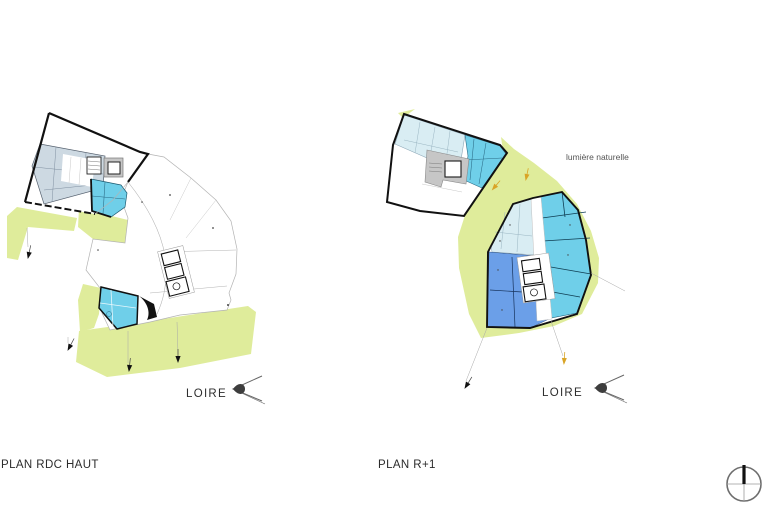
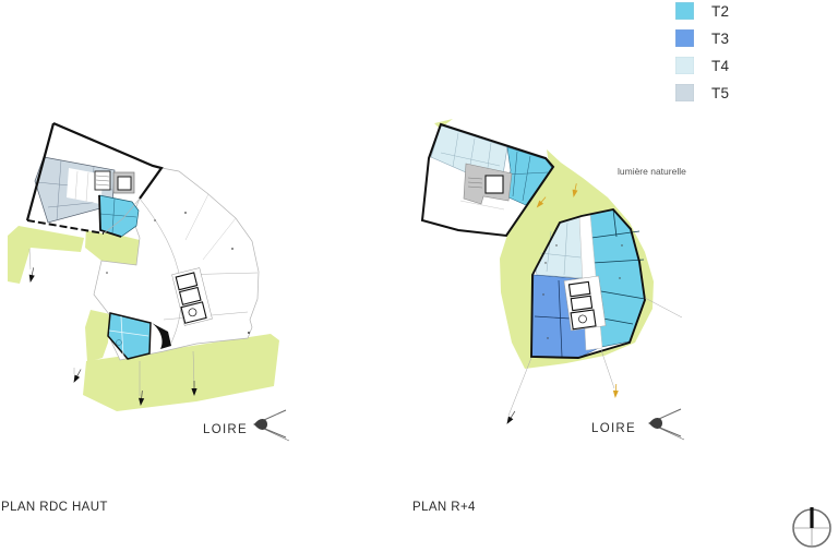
  LOIRE
  lumière naturelle
  LOIRE
+ T2
+ T3
+ T4
+ T5
  PLAN RDC HAUT
- PLAN R+1
+ PLAN R+4
